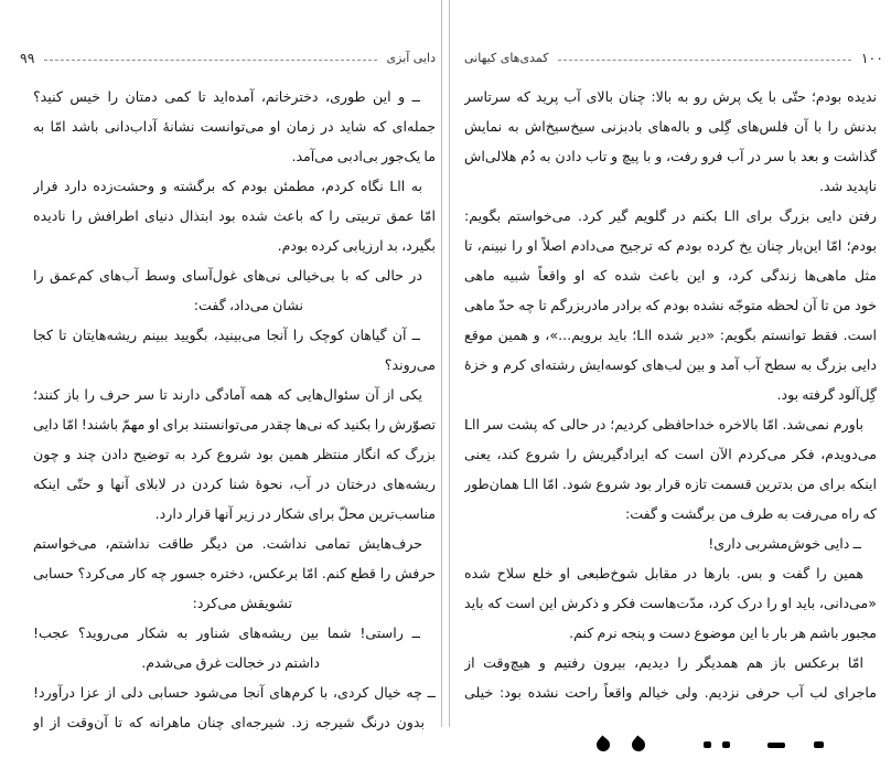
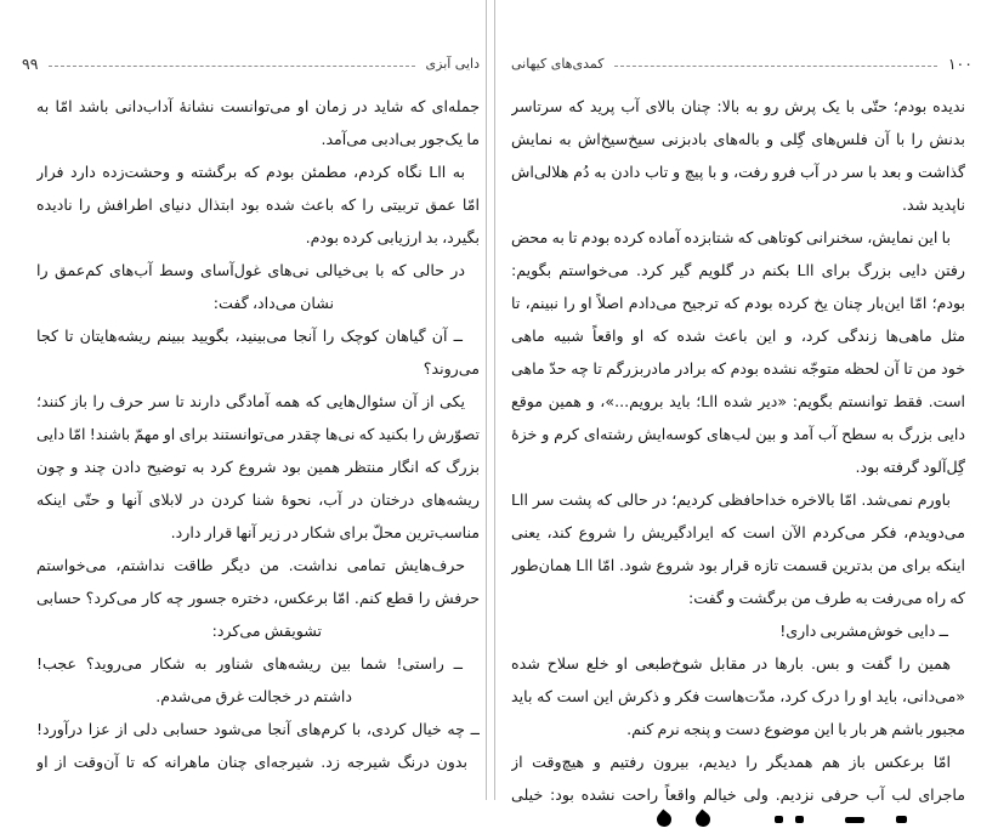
  ۹۹
  دایی آبزی
- ــ و این طوری، دخترخانم، آمده‌اید تا کمی دمتان را خیس کنید؟
  جمله‌ای که شاید در زمان او می‌توانست نشانهٔ آداب‌دانی باشد امّا به
  ما یک‌جور بی‌ادبی می‌آمد.
  به Lll نگاه کردم، مطمئن بودم که برگشته و وحشت‌زده دارد فرار
  امّا عمق تربیتی را که باعث شده بود ابتذال دنیای اطرافش را نادیده
  بگیرد، بد ارزیابی کرده بودم.
  در حالی که با بی‌خیالی نی‌های غول‌آسای وسط آب‌های کم‌عمق را
  نشان می‌داد، گفت:
  ــ آن گیاهان کوچک را آنجا می‌بینید، بگویید ببینم ریشه‌هایتان تا کجا
  می‌روند؟
  یکی از آن سئوال‌هایی که همه آمادگی دارند تا سر حرف را باز کنند؛
  تصوّرش را بکنید که نی‌ها چقدر می‌توانستند برای او مهمّ باشند! امّا دایی
  بزرگ که انگار منتظر همین بود شروع کرد به توضیح دادن چند و چون
  ریشه‌های درختان در آب، نحوهٔ شنا کردن در لابلای آنها و حتّی اینکه
  مناسب‌ترین محلّ برای شکار در زیر آنها قرار دارد.
  حرف‌هایش تمامی نداشت. من دیگر طاقت نداشتم، می‌خواستم
  حرفش را قطع کنم. امّا برعکس، دختره جسور چه کار می‌کرد؟ حسابی
  تشویقش می‌کرد:
  ــ راستی! شما بین ریشه‌های شناور به شکار می‌روید؟ عجب!
  داشتم در خجالت غرق می‌شدم.
  ــ چه خیال کردی، با کرم‌های آنجا می‌شود حسابی دلی از عزا درآورد!
  بدون درنگ شیرجه زد. شیرجه‌ای چنان ماهرانه که تا آن‌وقت از او
  کمدی‌های کیهانی
  ۱۰۰
  ندیده بودم؛ حتّی با یک پرش رو به بالا: چنان بالای آب پرید که سرتاسر
  بدنش را با آن فلس‌های گِلی و باله‌های بادبزنی سیخ‌سیخ‌اش به نمایش
  گذاشت و بعد با سر در آب فرو رفت، و با پیچ و تاب دادن به دُم هلالی‌اش
  ناپدید شد.
+ با این نمایش، سخنرانی کوتاهی که شتابزده آماده کرده بودم تا به محض
  رفتن دایی بزرگ برای Lll بکنم در گلویم گیر کرد. می‌خواستم بگویم:
  بودم؛ امّا این‌بار چنان یخ کرده بودم که ترجیح می‌دادم اصلاً او را نبینم، تا
  مثل ماهی‌ها زندگی کرد، و این باعث شده که او واقعاً شبیه ماهی
  خود من تا آن لحظه متوجّه نشده بودم که برادر مادربزرگم تا چه حدّ ماهی
  است. فقط توانستم بگویم: «دیر شده Lll؛ باید برویم...»، و همین موقع
  دایی بزرگ به سطح آب آمد و بین لب‌های کوسه‌ایش رشته‌ای کرم و خزهٔ
  گِل‌آلود گرفته بود.
  باورم نمی‌شد. امّا بالاخره خداحافظی کردیم؛ در حالی که پشت سر Lll
  می‌دویدم، فکر می‌کردم الآن است که ایرادگیریش را شروع کند، یعنی
  اینکه برای من بدترین قسمت تازه قرار بود شروع شود. امّا Lll همان‌طور
  که راه می‌رفت به طرف من برگشت و گفت:
  ــ دایی خوش‌مشربی داری!
  همین را گفت و بس. بارها در مقابل شوخ‌طبعی او خلع سلاح شده
  «می‌دانی، باید او را درک کرد، مدّت‌هاست فکر و ذکرش این است که باید
  مجبور باشم هر بار با این موضوع دست و پنجه نرم کنم.
  امّا برعکس باز هم همدیگر را دیدیم، بیرون رفتیم و هیچ‌وقت از
  ماجرای لب آب حرفی نزدیم. ولی خیالم واقعاً راحت نشده بود: خیلی
